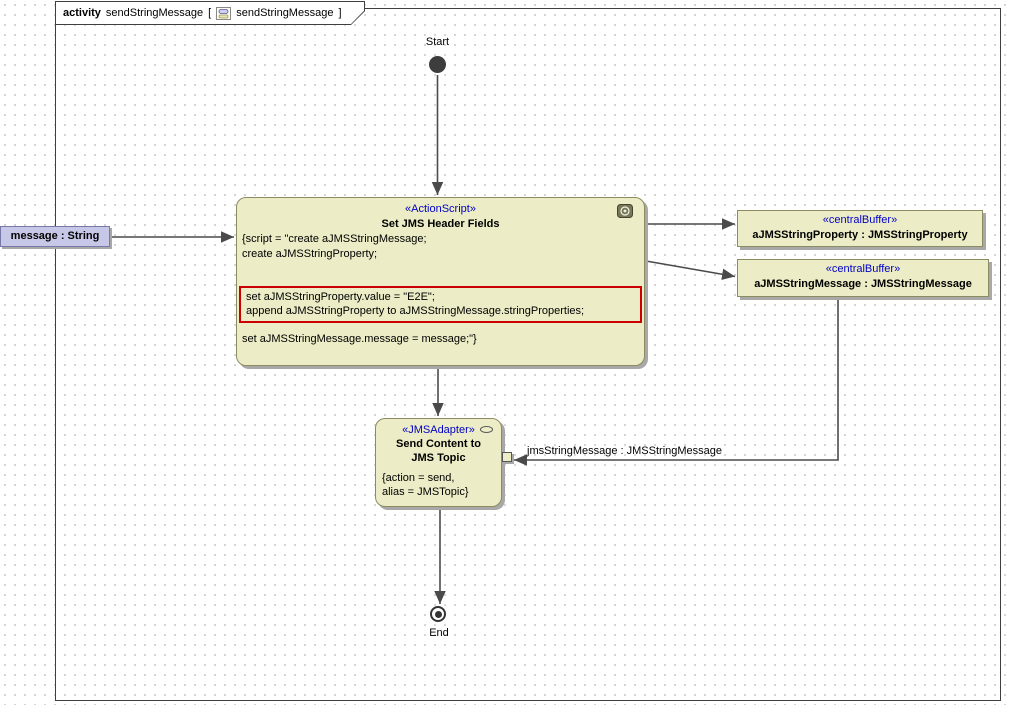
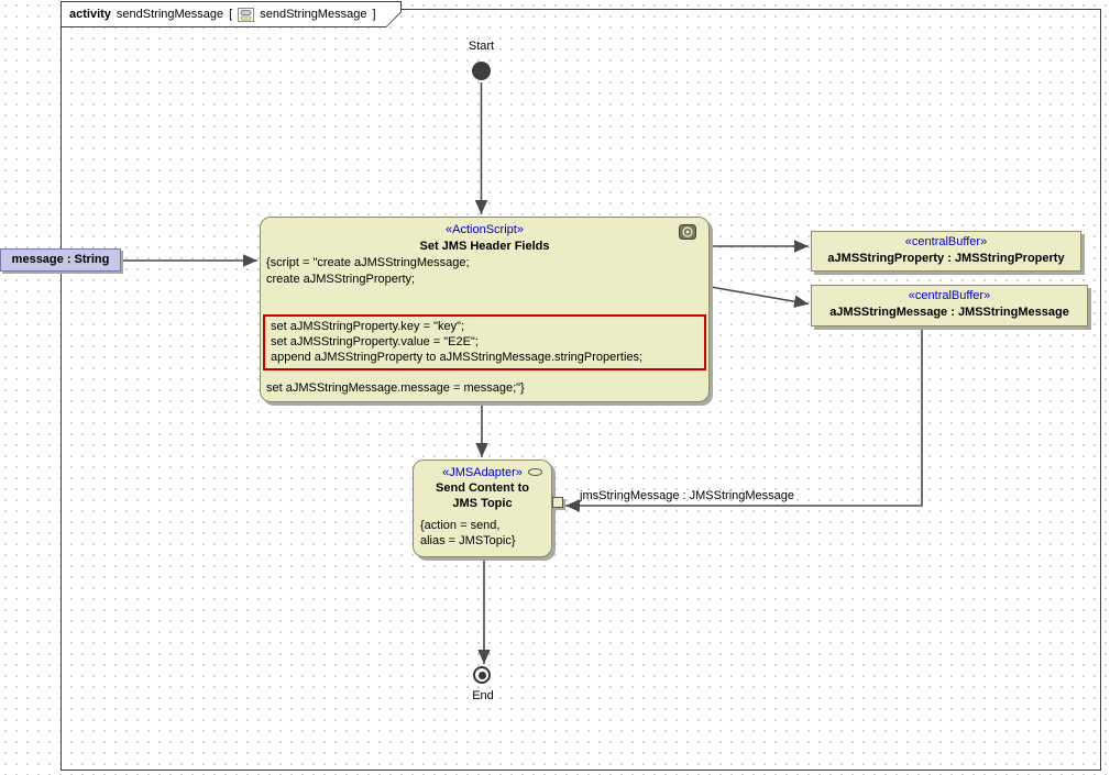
  activity
  sendStringMessage
  [
  sendStringMessage
  ]
  Start
  message : String
  «ActionScript»
  Set JMS Header Fields
  {script = "create aJMSStringMessage;
  create aJMSStringProperty;
+ set aJMSStringProperty.key = "key";
  set aJMSStringProperty.value = "E2E";
  append aJMSStringProperty to aJMSStringMessage.stringProperties;
  set aJMSStringMessage.message = message;"}
  «centralBuffer»
  aJMSStringProperty : JMSStringProperty
  «centralBuffer»
  aJMSStringMessage : JMSStringMessage
  «JMSAdapter»
  Send Content to
  JMS Topic
  {action = send,
  alias = JMSTopic}
  jmsStringMessage : JMSStringMessage
  End
